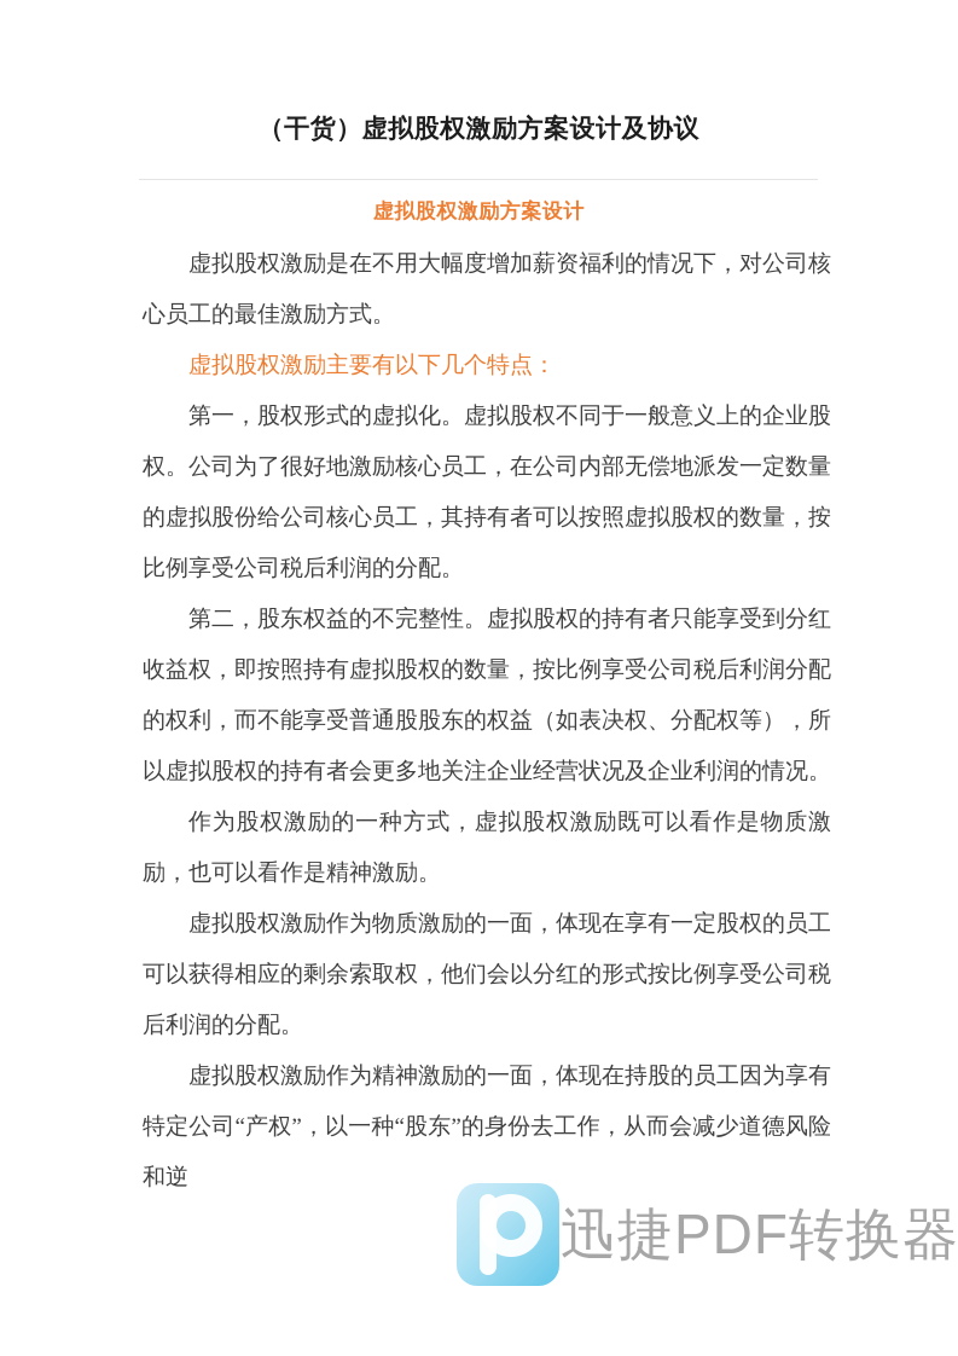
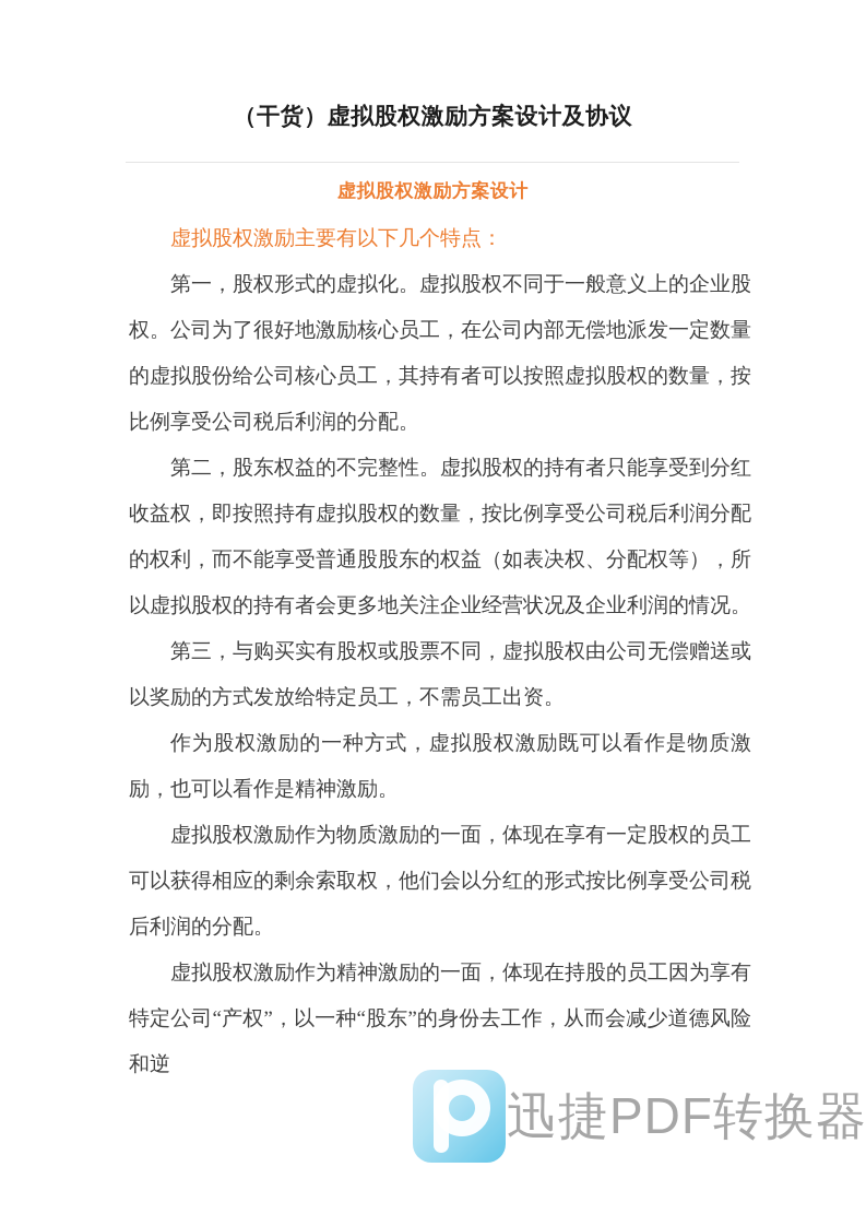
  （干货）虚拟股权激励方案设计及协议
  虚拟股权激励方案设计
- 虚拟股权激励是在不用大幅度增加薪资福利的情况下，对公司核心员工的最佳激励方式。
  虚拟股权激励主要有以下几个特点：
  第一，股权形式的虚拟化。虚拟股权不同于一般意义上的企业股权。公司为了很好地激励核心员工，在公司内部无偿地派发一定数量的虚拟股份给公司核心员工，其持有者可以按照虚拟股权的数量，按比例享受公司税后利润的分配。
  第二，股东权益的不完整性。虚拟股权的持有者只能享受到分红收益权，即按照持有虚拟股权的数量，按比例享受公司税后利润分配的权利，而不能享受普通股股东的权益（如表决权、分配权等），所以虚拟股权的持有者会更多地关注企业经营状况及企业利润的情况。
+ 第三，与购买实有股权或股票不同，虚拟股权由公司无偿赠送或以奖励的方式发放给特定员工，不需员工出资。
  作为股权激励的一种方式，虚拟股权激励既可以看作是物质激励，也可以看作是精神激励。
  虚拟股权激励作为物质激励的一面，体现在享有一定股权的员工可以获得相应的剩余索取权，他们会以分红的形式按比例享受公司税后利润的分配。
  虚拟股权激励作为精神激励的一面，体现在持股的员工因为享有特定公司“产权”，以一种“股东”的身份去工作，从而会减少道德风险和逆
  迅捷PDF转换器
